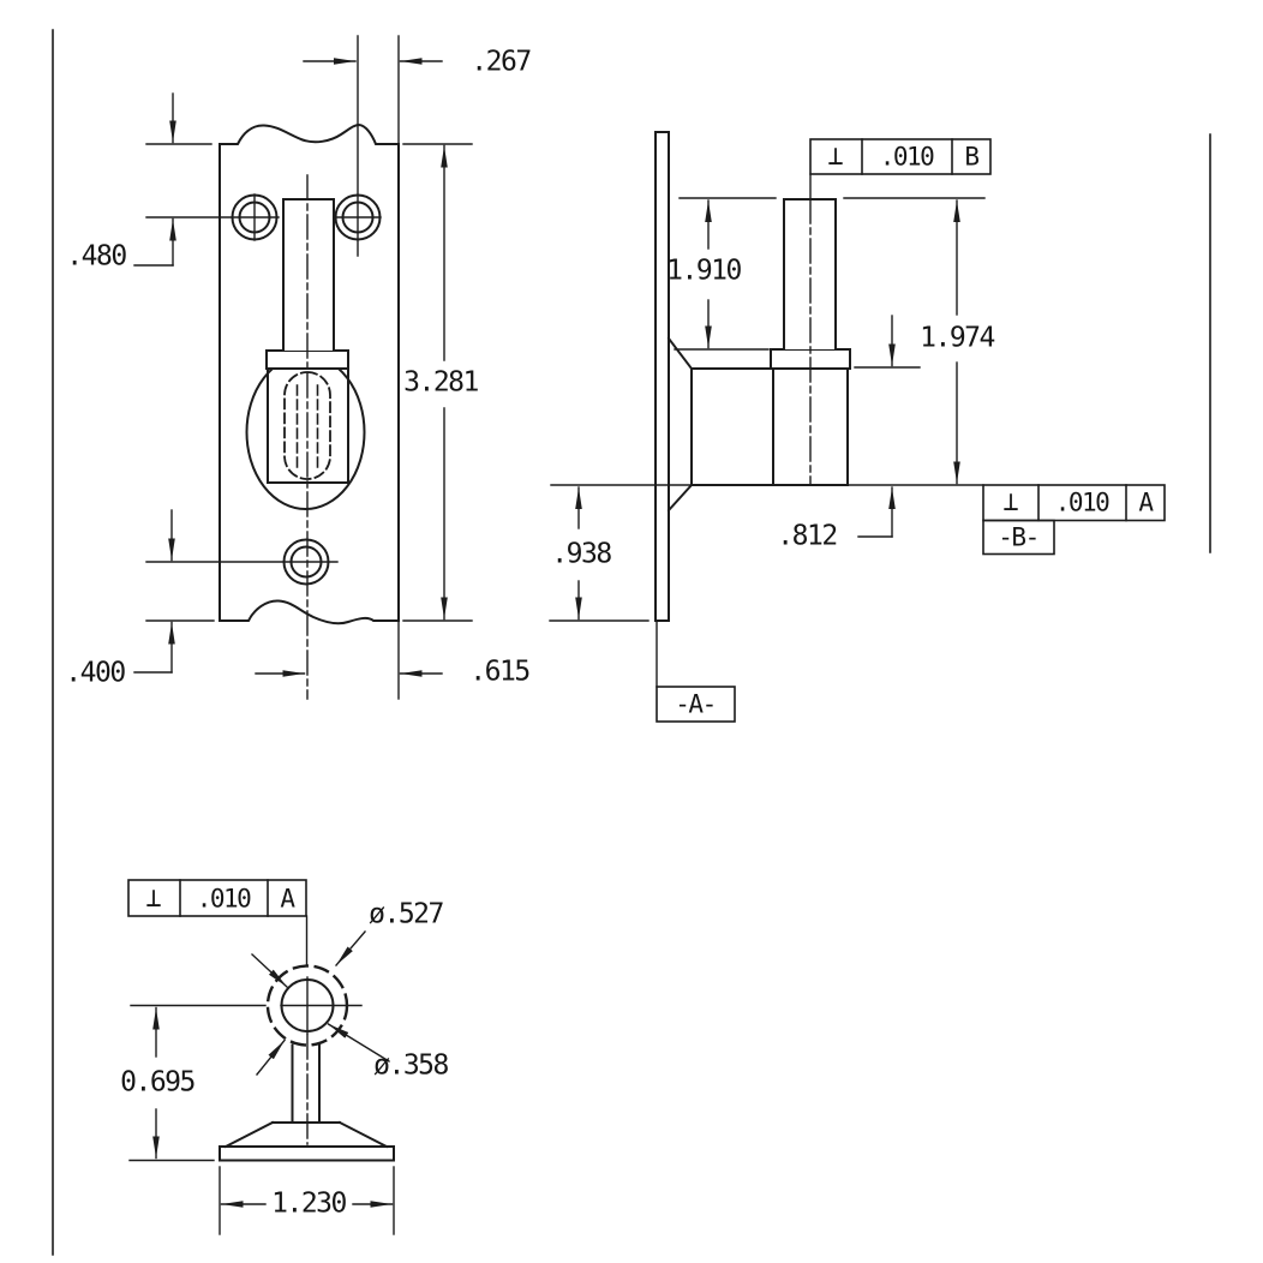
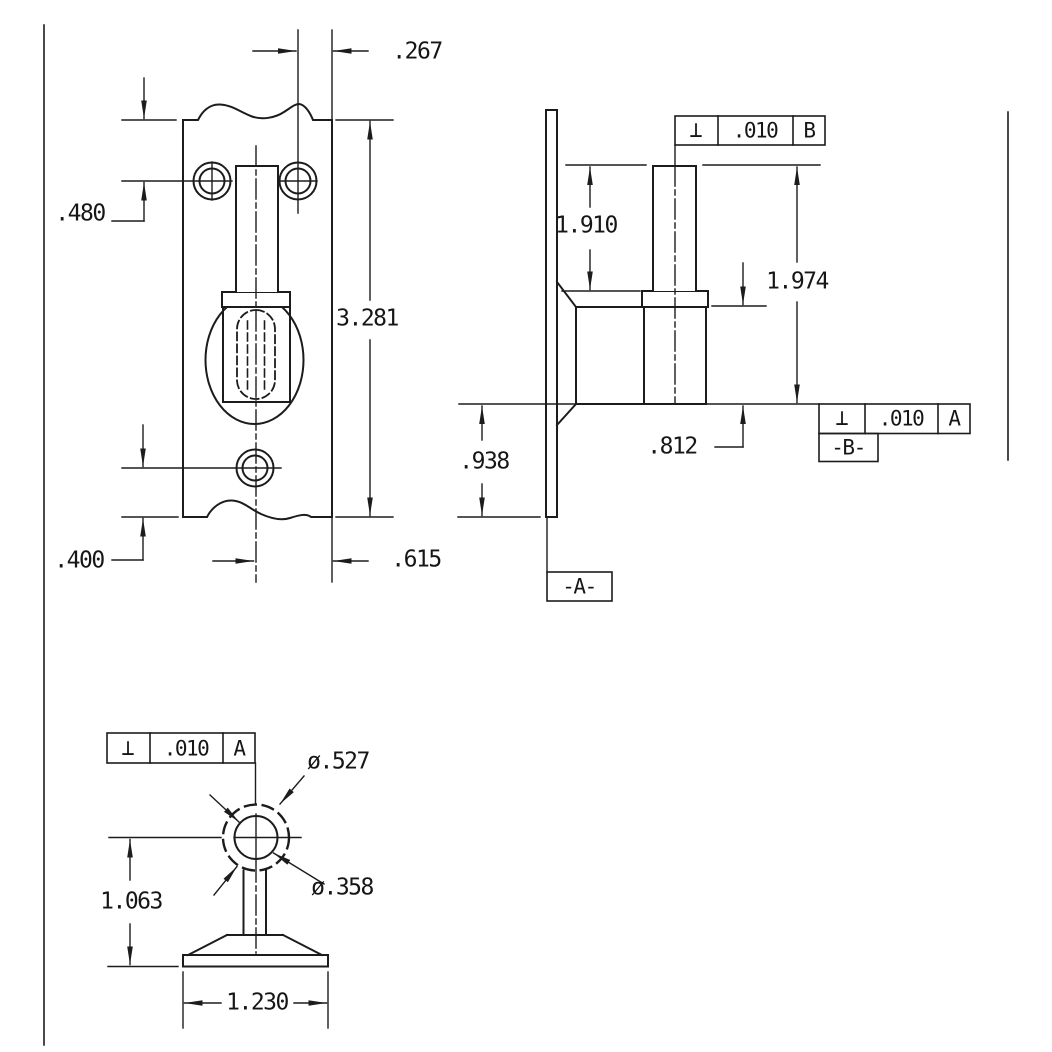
  .267
  .480
  3.281
  .400
  .615
  1.910
  1.974
  .938
  .812
  ⊥
  .010
  B
  ⊥
  .010
  A
  -B-
  -A-
  ⊥
  .010
  A
  ø.527
  ø.358
- 0.695
+ 1.063
  1.230
